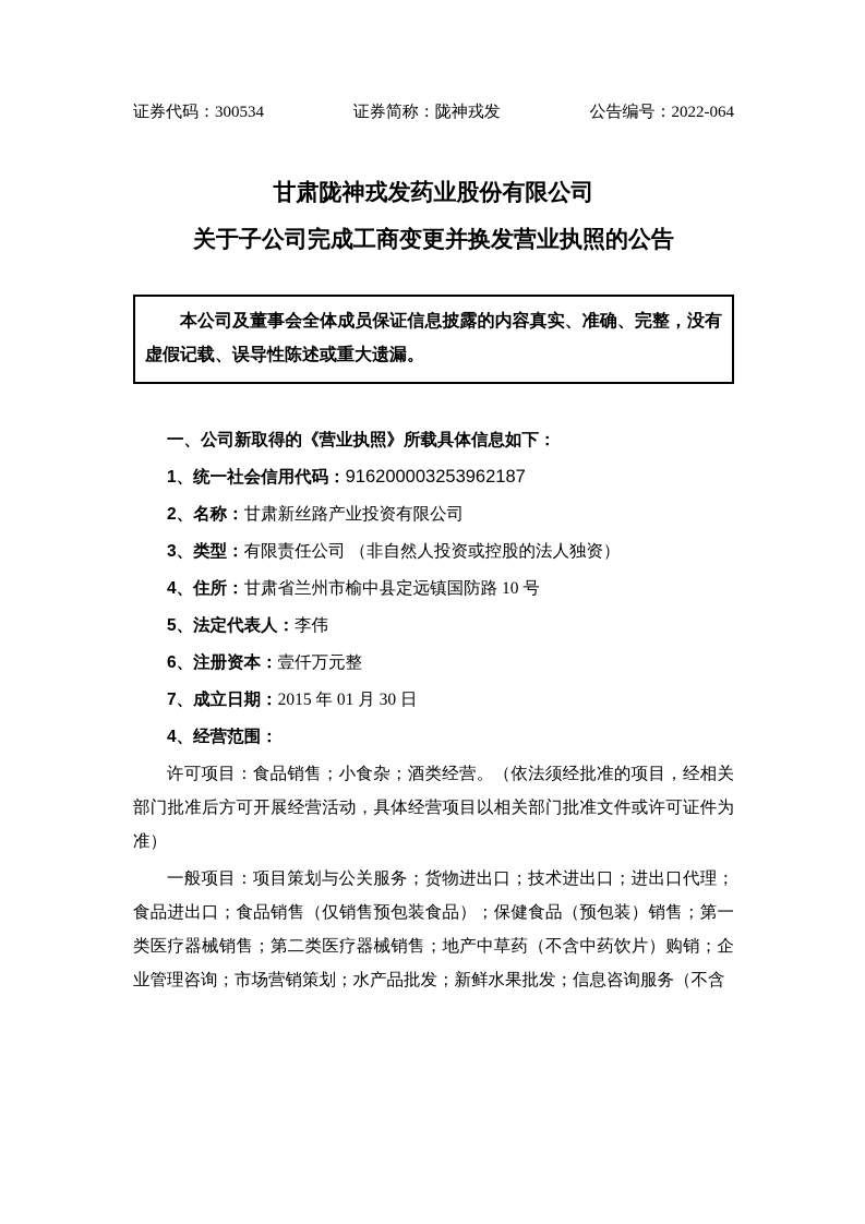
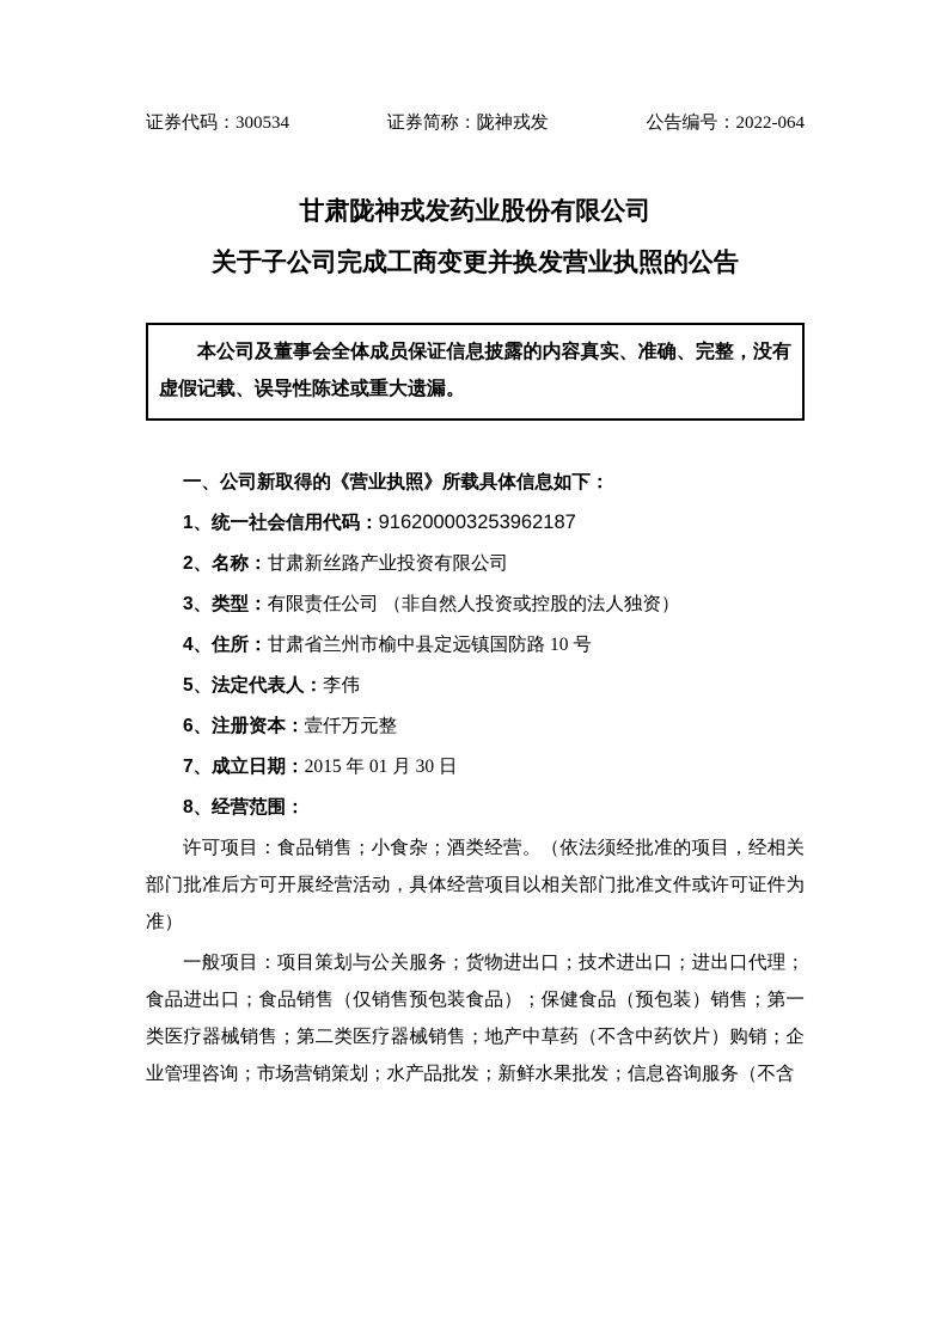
  证券代码：300534
  证券简称：陇神戎发
  公告编号：2022-064
  甘肃陇神戎发药业股份有限公司
  关于子公司完成工商变更并换发营业执照的公告
  本公司及董事会全体成员保证信息披露的内容真实、准确、完整，没有虚假记载、误导性陈述或重大遗漏。
  一、公司新取得的《营业执照》所载具体信息如下：
  1、统一社会信用代码：916200003253962187
  2、名称：甘肃新丝路产业投资有限公司
  3、类型：有限责任公司 （非自然人投资或控股的法人独资）
  4、住所：甘肃省兰州市榆中县定远镇国防路 10 号
  5、法定代表人：李伟
  6、注册资本：壹仟万元整
  7、成立日期：2015 年 01 月 30 日
- 4、经营范围：
+ 8、经营范围：
  许可项目：食品销售；小食杂；酒类经营。（依法须经批准的项目，经相关部门批准后方可开展经营活动，具体经营项目以相关部门批准文件或许可证件为准）
  一般项目：项目策划与公关服务；货物进出口；技术进出口；进出口代理；食品进出口；食品销售（仅销售预包装食品）；保健食品（预包装）销售；第一类医疗器械销售；第二类医疗器械销售；地产中草药（不含中药饮片）购销；企业管理咨询；市场营销策划；水产品批发；新鲜水果批发；信息咨询服务（不含
